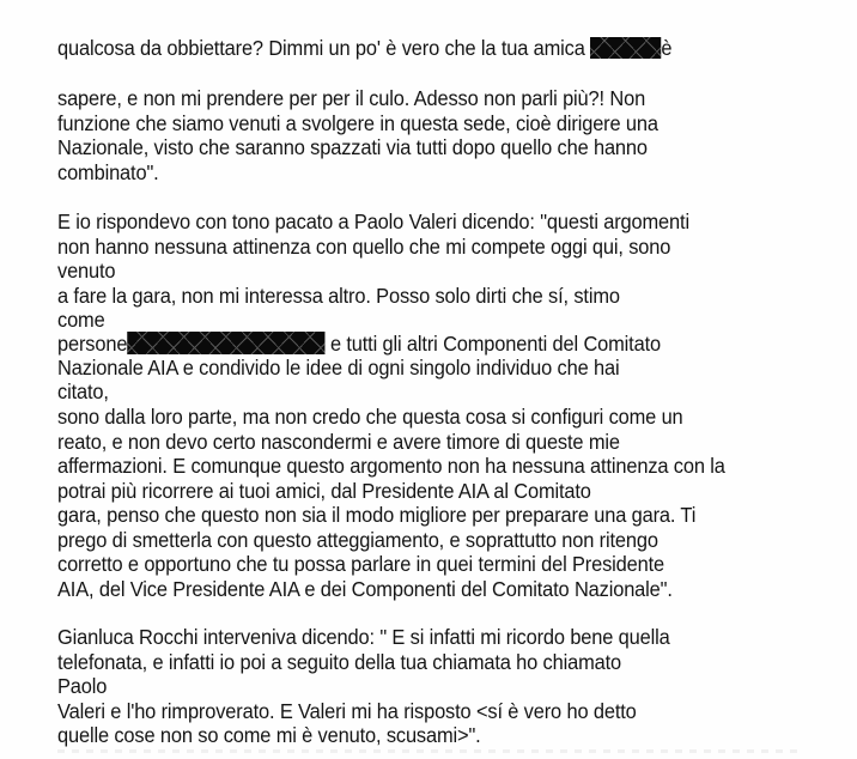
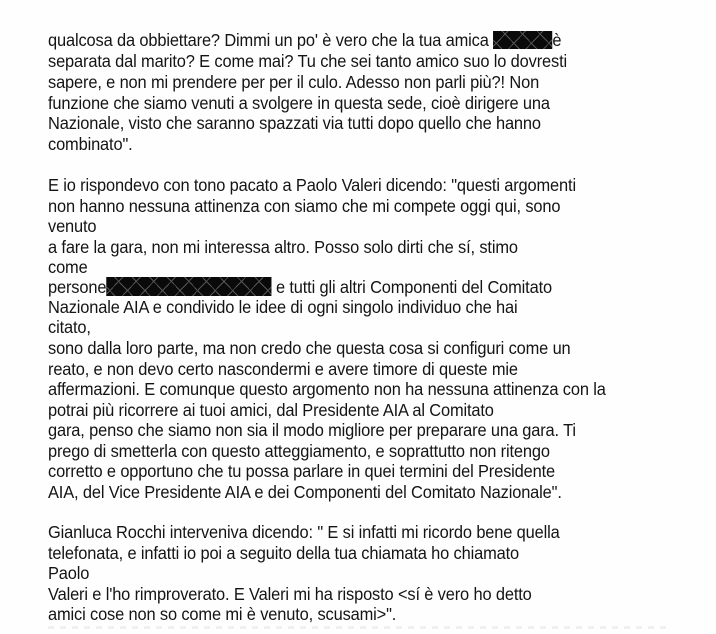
  qualcosa da obbiettare? Dimmi un po' è vero che la tua amica è
+ separata dal marito? E come mai? Tu che sei tanto amico suo lo dovresti
  sapere, e non mi prendere per per il culo. Adesso non parli più?! Non
  funzione che siamo venuti a svolgere in questa sede, cioè dirigere una
  Nazionale, visto che saranno spazzati via tutti dopo quello che hanno
  combinato".
  E io rispondevo con tono pacato a Paolo Valeri dicendo: "questi argomenti
- non hanno nessuna attinenza con quello che mi compete oggi qui, sono
+ non hanno nessuna attinenza con siamo che mi compete oggi qui, sono
  venuto
  a fare la gara, non mi interessa altro. Posso solo dirti che sí, stimo
  come
  persone e tutti gli altri Componenti del Comitato
  Nazionale AIA e condivido le idee di ogni singolo individuo che hai
  citato,
  sono dalla loro parte, ma non credo che questa cosa si configuri come un
  reato, e non devo certo nascondermi e avere timore di queste mie
  affermazioni. E comunque questo argomento non ha nessuna attinenza con la
  potrai più ricorrere ai tuoi amici, dal Presidente AIA al Comitato
- gara, penso che questo non sia il modo migliore per preparare una gara. Ti
+ gara, penso che siamo non sia il modo migliore per preparare una gara. Ti
  prego di smetterla con questo atteggiamento, e soprattutto non ritengo
  corretto e opportuno che tu possa parlare in quei termini del Presidente
  AIA, del Vice Presidente AIA e dei Componenti del Comitato Nazionale".
  Gianluca Rocchi interveniva dicendo: " E si infatti mi ricordo bene quella
  telefonata, e infatti io poi a seguito della tua chiamata ho chiamato
  Paolo
  Valeri e l'ho rimproverato. E Valeri mi ha risposto <sí è vero ho detto
- quelle cose non so come mi è venuto, scusami>".
+ amici cose non so come mi è venuto, scusami>".
